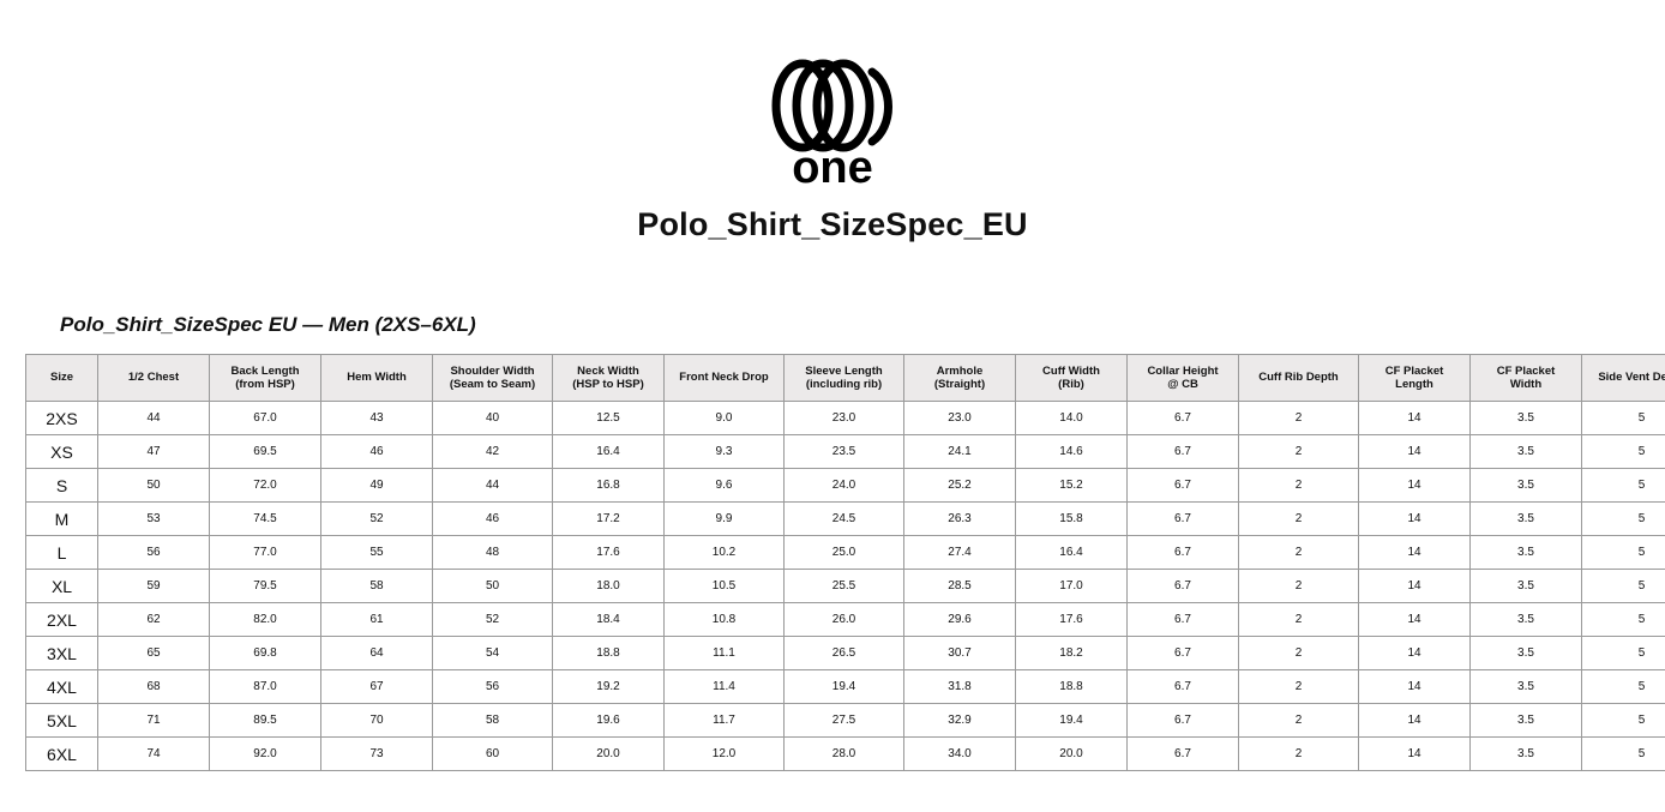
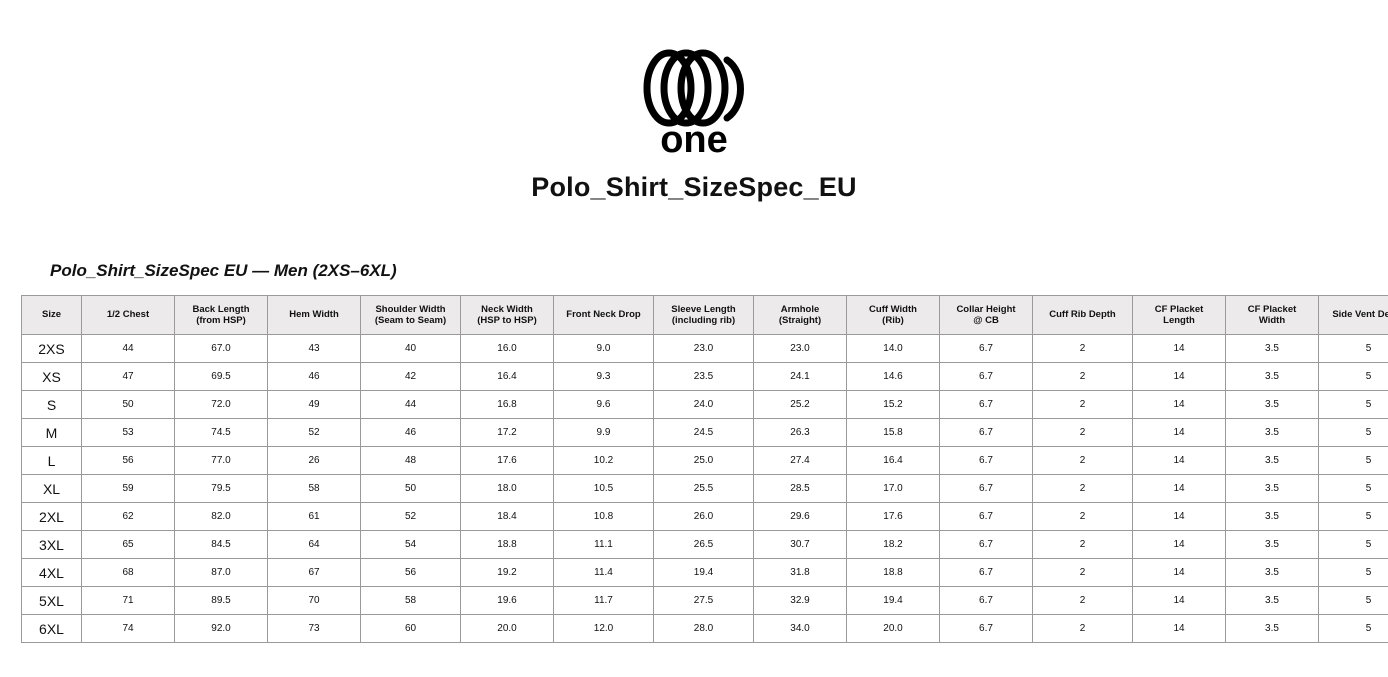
  one
  Polo_Shirt_SizeSpec_EU
  Polo_Shirt_SizeSpec EU — Men (2XS–6XL)
  Size	1/2 Chest	Back Length(from HSP)	Hem Width	Shoulder Width(Seam to Seam)	Neck Width(HSP to HSP)	Front Neck Drop	Sleeve Length(including rib)	Armhole(Straight)	Cuff Width(Rib)	Collar Height@ CB	Cuff Rib Depth	CF PlacketLength	CF PlacketWidth	Side Vent De
- 2XS	44	67.0	43	40	12.5	9.0	23.0	23.0	14.0	6.7	2	14	3.5	5
+ 2XS	44	67.0	43	40	16.0	9.0	23.0	23.0	14.0	6.7	2	14	3.5	5
  XS	47	69.5	46	42	16.4	9.3	23.5	24.1	14.6	6.7	2	14	3.5	5
  S	50	72.0	49	44	16.8	9.6	24.0	25.2	15.2	6.7	2	14	3.5	5
  M	53	74.5	52	46	17.2	9.9	24.5	26.3	15.8	6.7	2	14	3.5	5
- L	56	77.0	55	48	17.6	10.2	25.0	27.4	16.4	6.7	2	14	3.5	5
+ L	56	77.0	26	48	17.6	10.2	25.0	27.4	16.4	6.7	2	14	3.5	5
  XL	59	79.5	58	50	18.0	10.5	25.5	28.5	17.0	6.7	2	14	3.5	5
  2XL	62	82.0	61	52	18.4	10.8	26.0	29.6	17.6	6.7	2	14	3.5	5
- 3XL	65	69.8	64	54	18.8	11.1	26.5	30.7	18.2	6.7	2	14	3.5	5
+ 3XL	65	84.5	64	54	18.8	11.1	26.5	30.7	18.2	6.7	2	14	3.5	5
  4XL	68	87.0	67	56	19.2	11.4	19.4	31.8	18.8	6.7	2	14	3.5	5
  5XL	71	89.5	70	58	19.6	11.7	27.5	32.9	19.4	6.7	2	14	3.5	5
  6XL	74	92.0	73	60	20.0	12.0	28.0	34.0	20.0	6.7	2	14	3.5	5
